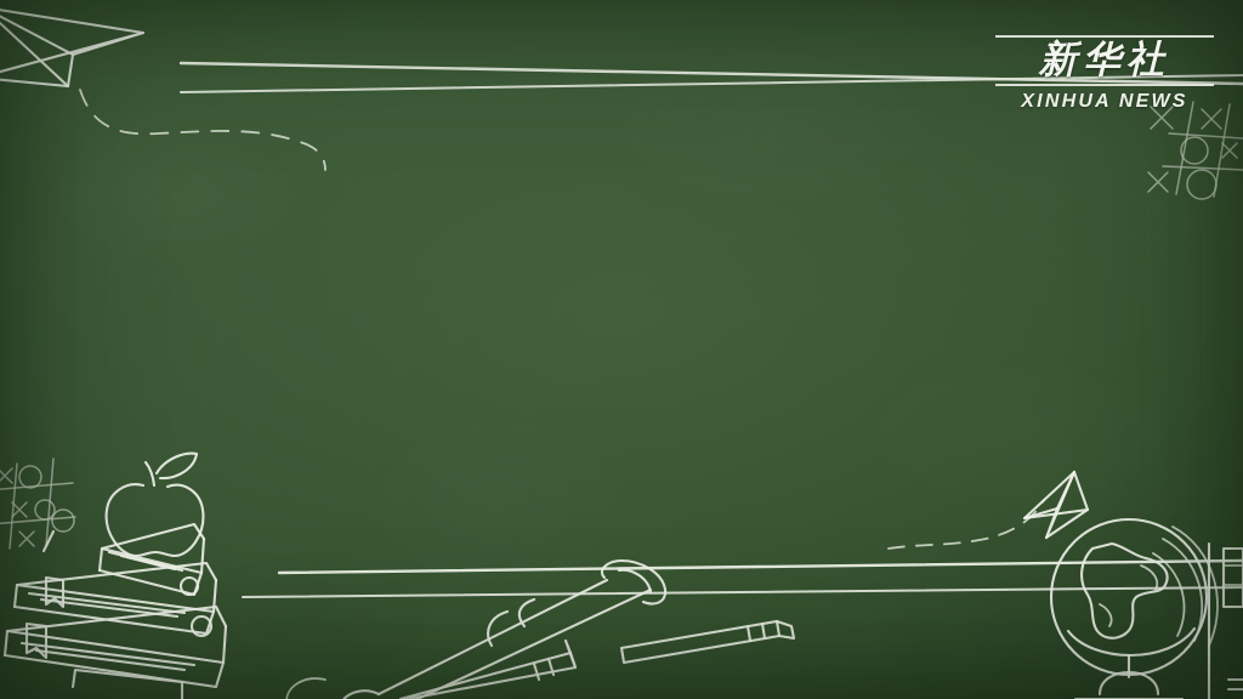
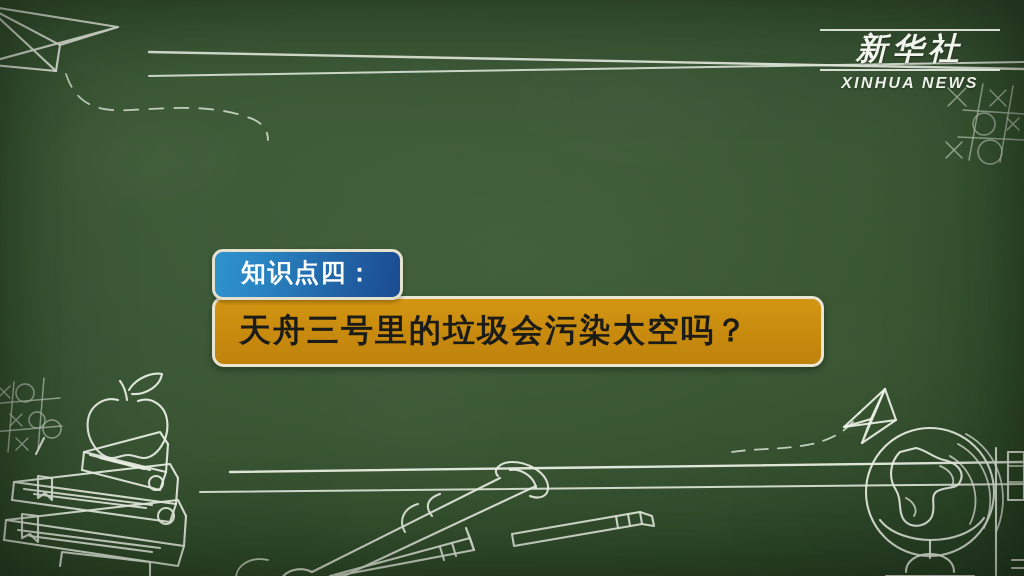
  新华社
  XINHUA NEWS
+ 知识点四：
+ 天舟三号里的垃圾会污染太空吗？
